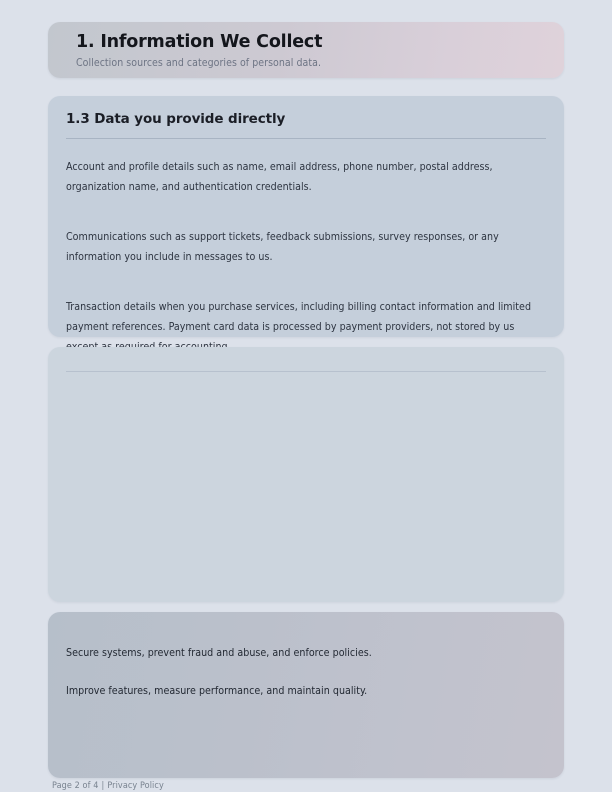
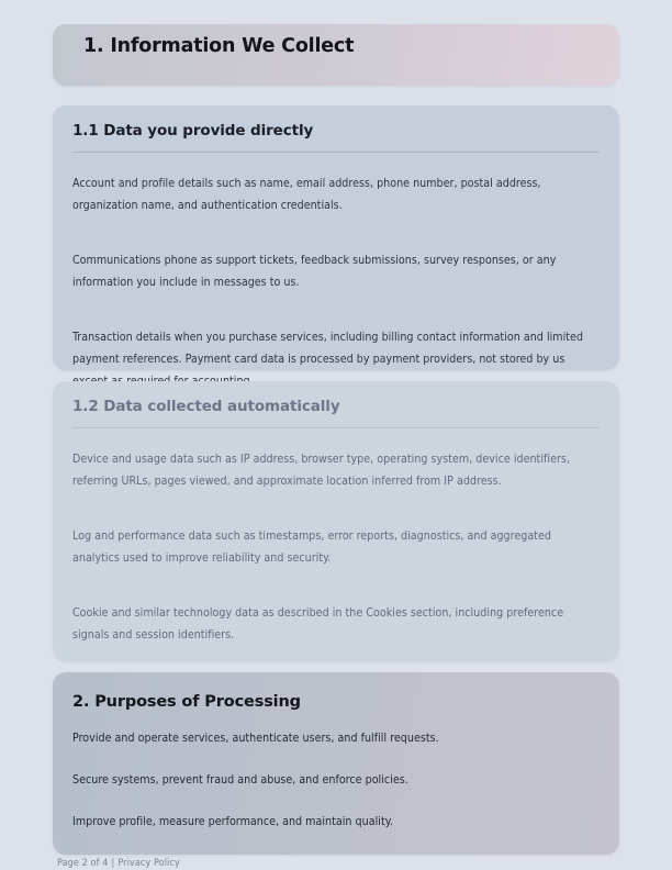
  1. Information We Collect
- Collection sources and categories of personal data.
- 1.3 Data you provide directly
+ 1.1 Data you provide directly
  Account and profile details such as name, email address, phone number, postal address, organization name, and authentication credentials.
- Communications such as support tickets, feedback submissions, survey responses, or any information you include in messages to us.
+ Communications phone as support tickets, feedback submissions, survey responses, or any information you include in messages to us.
  Transaction details when you purchase services, including billing contact information and limited payment references. Payment card data is processed by payment providers, not stored by us
+ 1.2 Data collected automatically
+ Device and usage data such as IP address, browser type, operating system, device identifiers, referring URLs, pages viewed, and approximate location inferred from IP address.
+ Log and performance data such as timestamps, error reports, diagnostics, and aggregated analytics used to improve reliability and security.
+ Cookie and similar technology data as described in the Cookies section, including preference signals and session identifiers.
+ 2. Purposes of Processing
+ Provide and operate services, authenticate users, and fulfill requests.
  Secure systems, prevent fraud and abuse, and enforce policies.
- Improve features, measure performance, and maintain quality.
+ Improve profile, measure performance, and maintain quality.
  Page 2 of 4 | Privacy Policy
